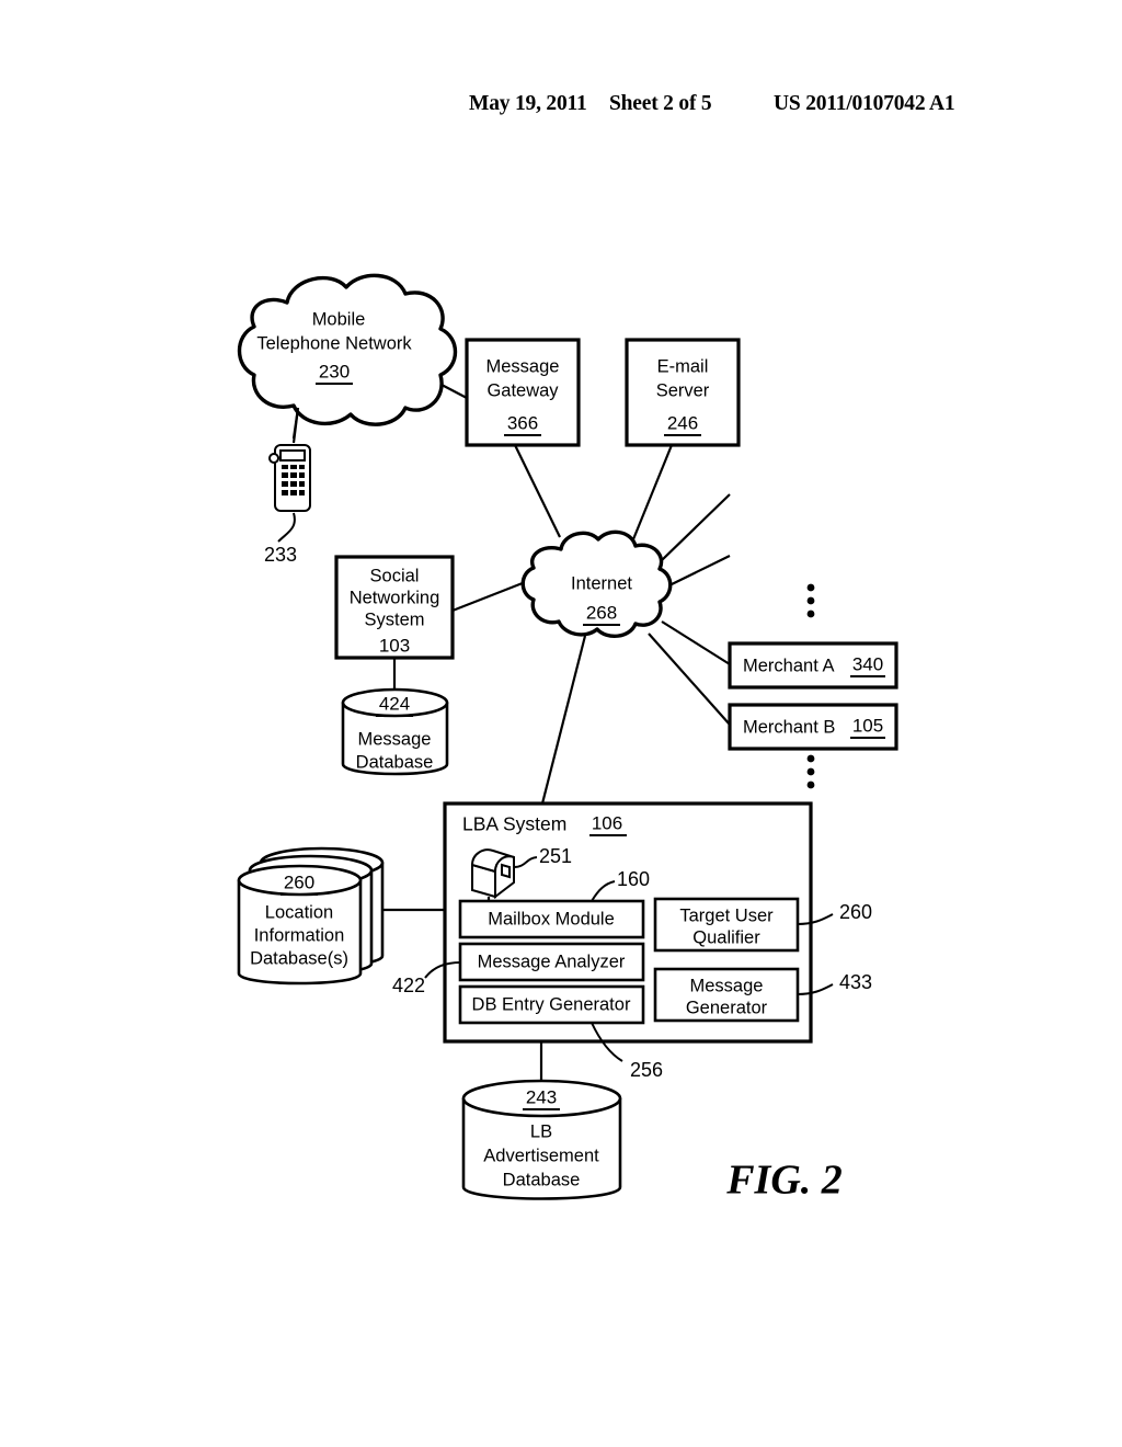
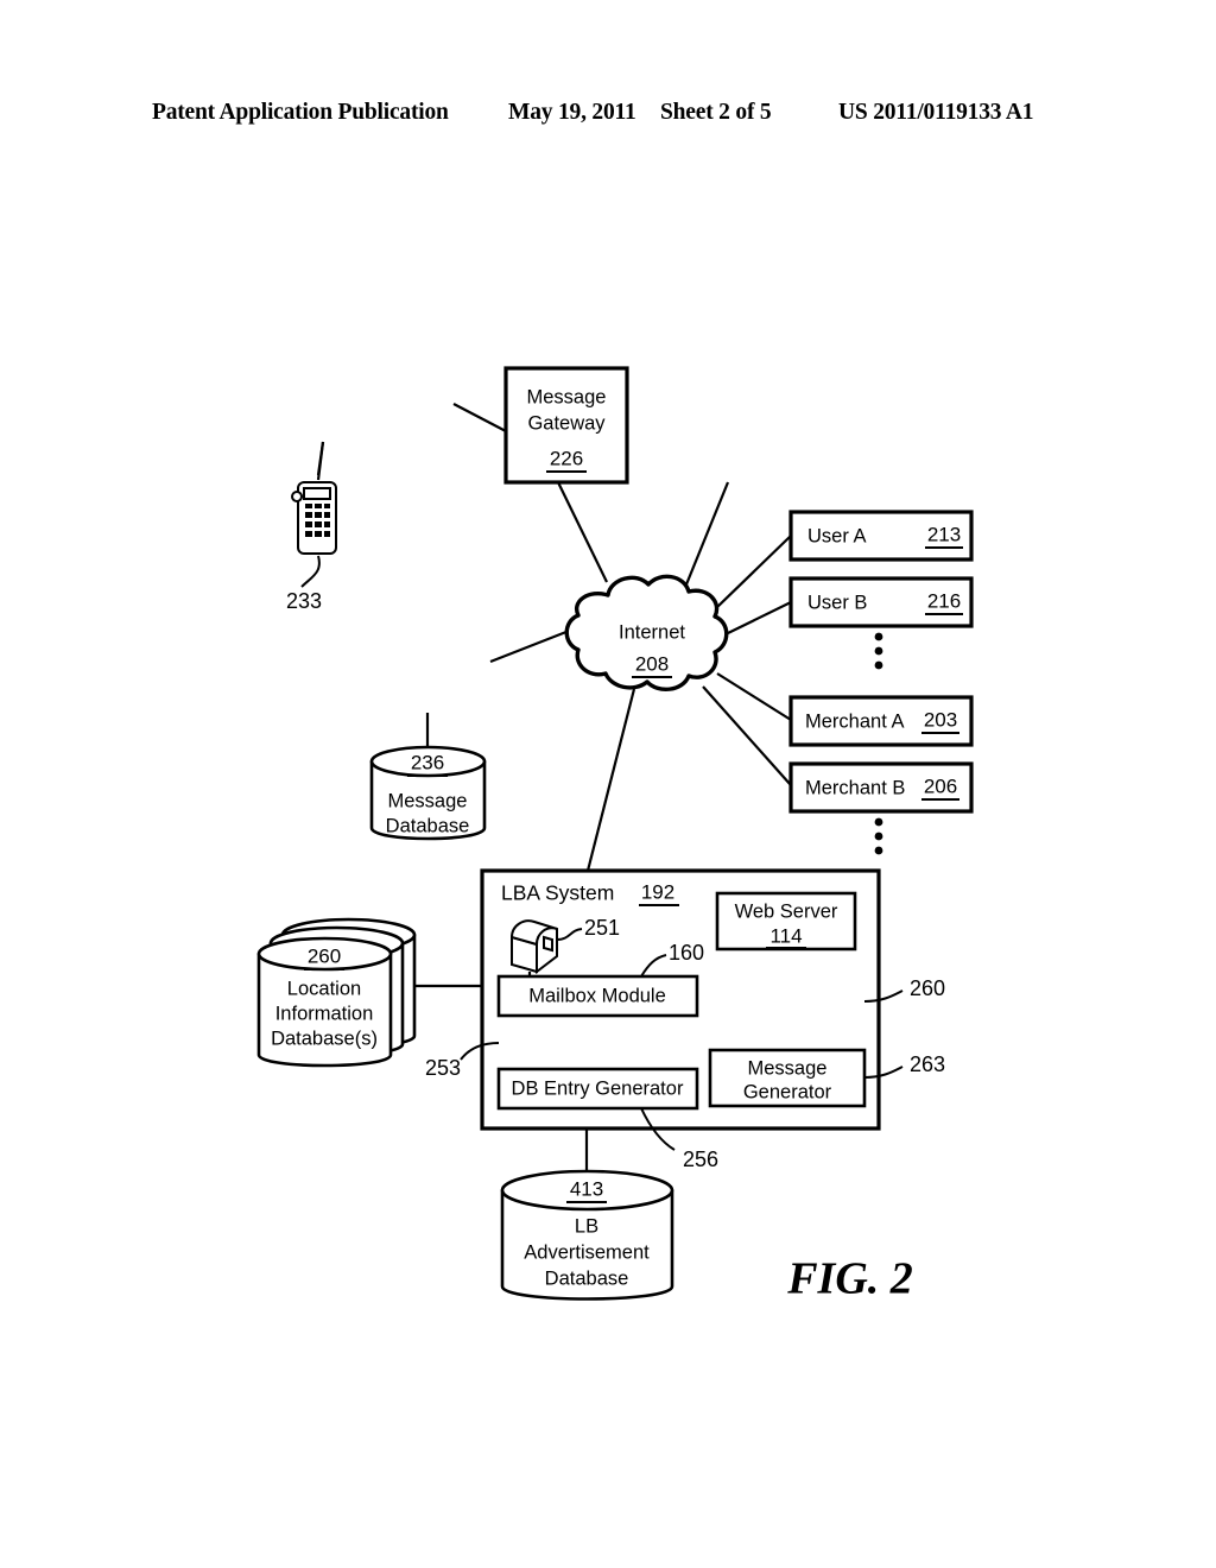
+ Patent Application Publication
  May 19, 2011
  Sheet 2 of 5
- US 2011/0107042 A1
+ US 2011/0119133 A1
- Mobile
- Telephone Network
- 230
  233
  Message
  Gateway
- 366
+ 226
- E-mail
- Server
- 246
  Internet
- 268
+ 208
+ User A
+ 213
+ User B
+ 216
  Merchant A
- 340
+ 203
  Merchant B
- 105
+ 206
- Social
- Networking
- System
- 103
- 424
+ 236
  Message
  Database
  260
  Location
  Information
  Database(s)
  LBA System
- 106
+ 192
  251
+ Web Server
+ 114
  Mailbox Module
  160
- Message Analyzer
- 422
+ 253
  DB Entry Generator
  256
- Target User
- Qualifier
  260
  Message
  Generator
- 433
+ 263
- 243
+ 413
  LB
  Advertisement
  Database
  FIG. 2
